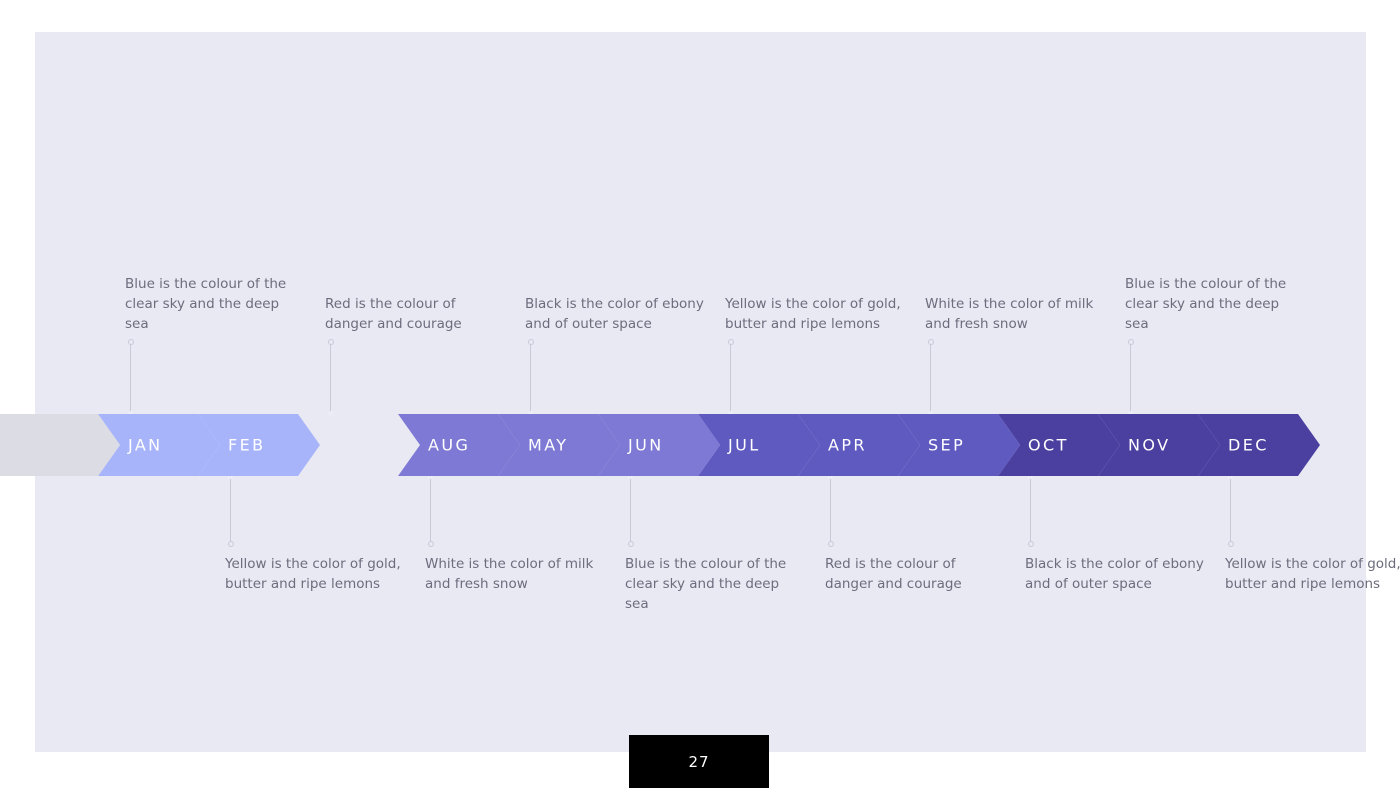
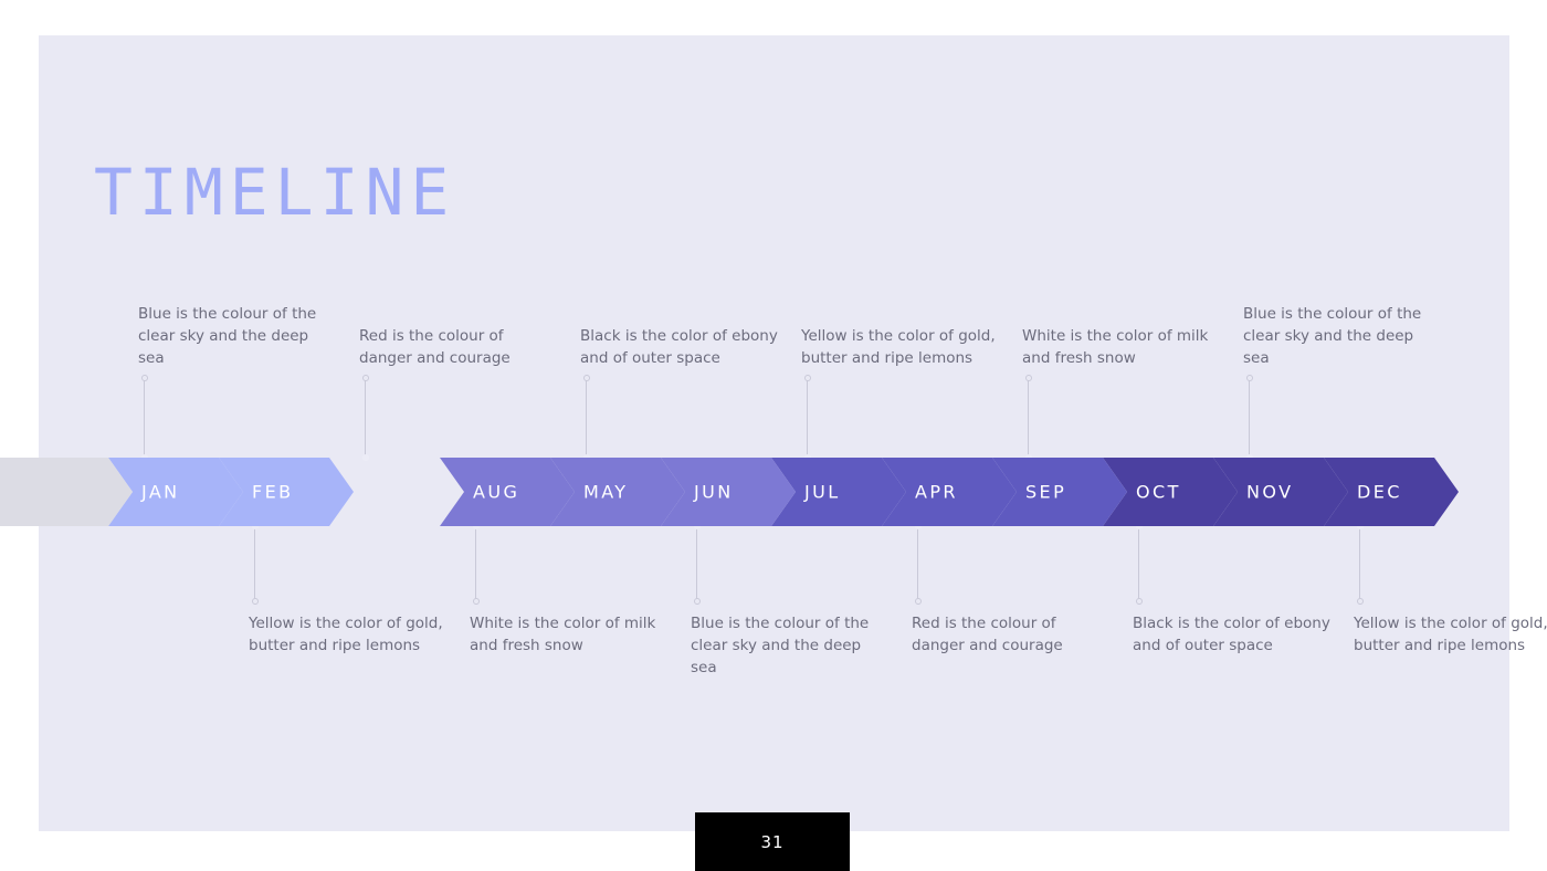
+ TIMELINE
  JAN
  FEB
  AUG
  MAY
  JUN
  JUL
  APR
  SEP
  OCT
  NOV
  DEC
  Blue is the colour of the clear sky and the deep sea
  Yellow is the color of gold, butter and ripe lemons
  Red is the colour of danger and courage
  White is the color of milk and fresh snow
  Black is the color of ebony and of outer space
  Blue is the colour of the clear sky and the deep sea
  Yellow is the color of gold, butter and ripe lemons
  Red is the colour of danger and courage
  White is the color of milk and fresh snow
  Black is the color of ebony and of outer space
  Blue is the colour of the clear sky and the deep sea
  Yellow is the color of gold, butter and ripe lemons
- 27
+ 31
